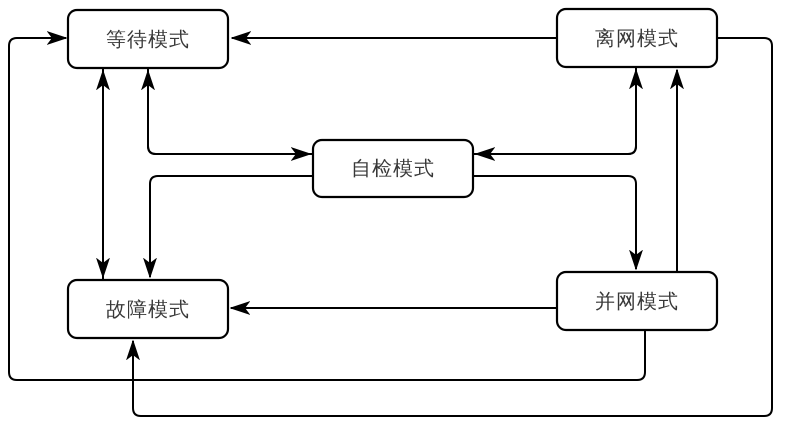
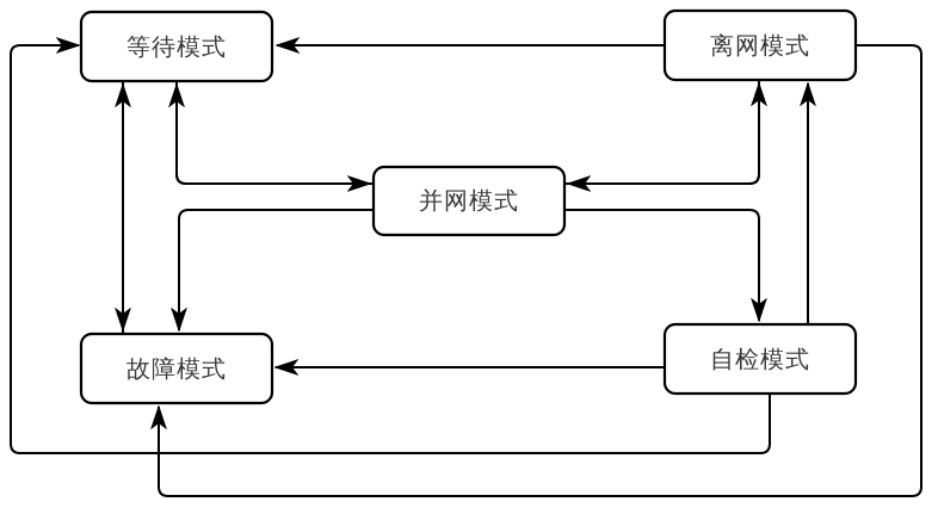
  等待模式
  离网模式
- 自检模式
+ 并网模式
  故障模式
- 并网模式
+ 自检模式
